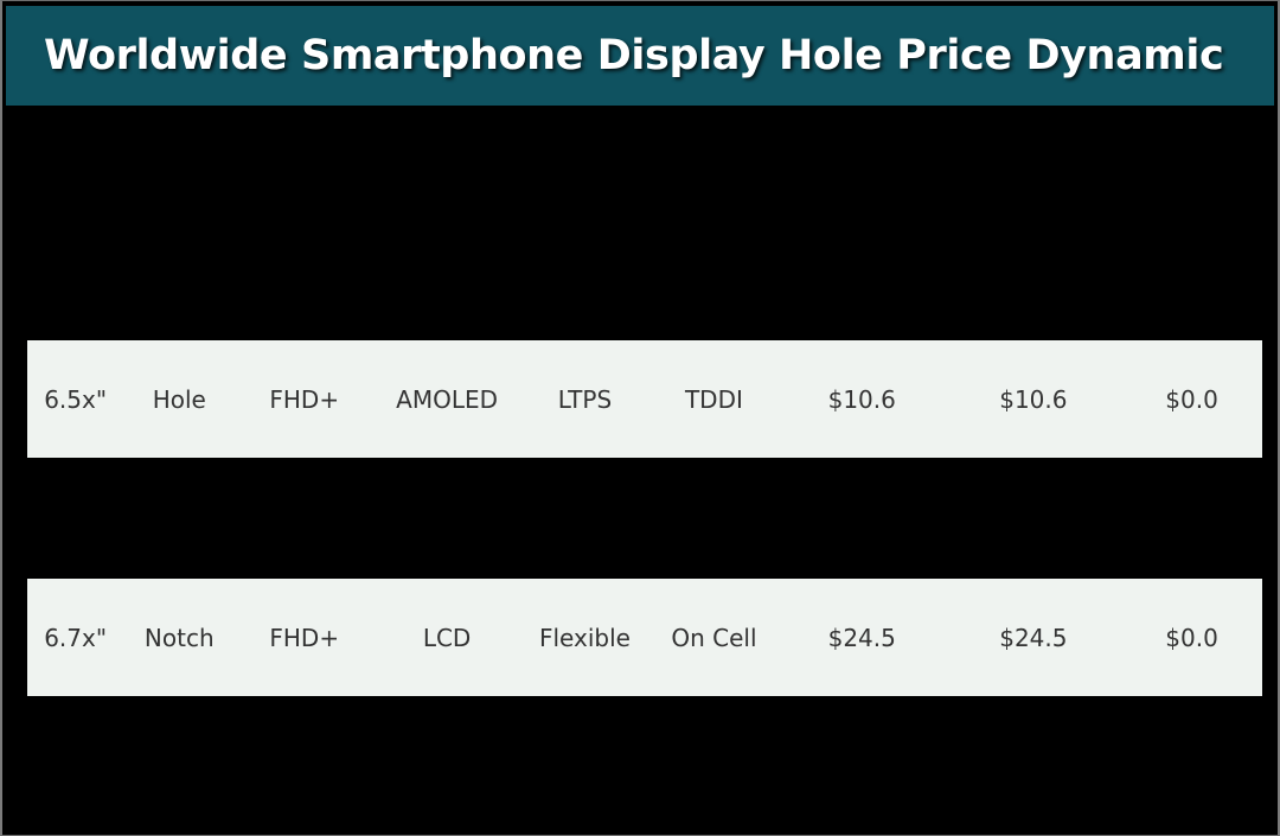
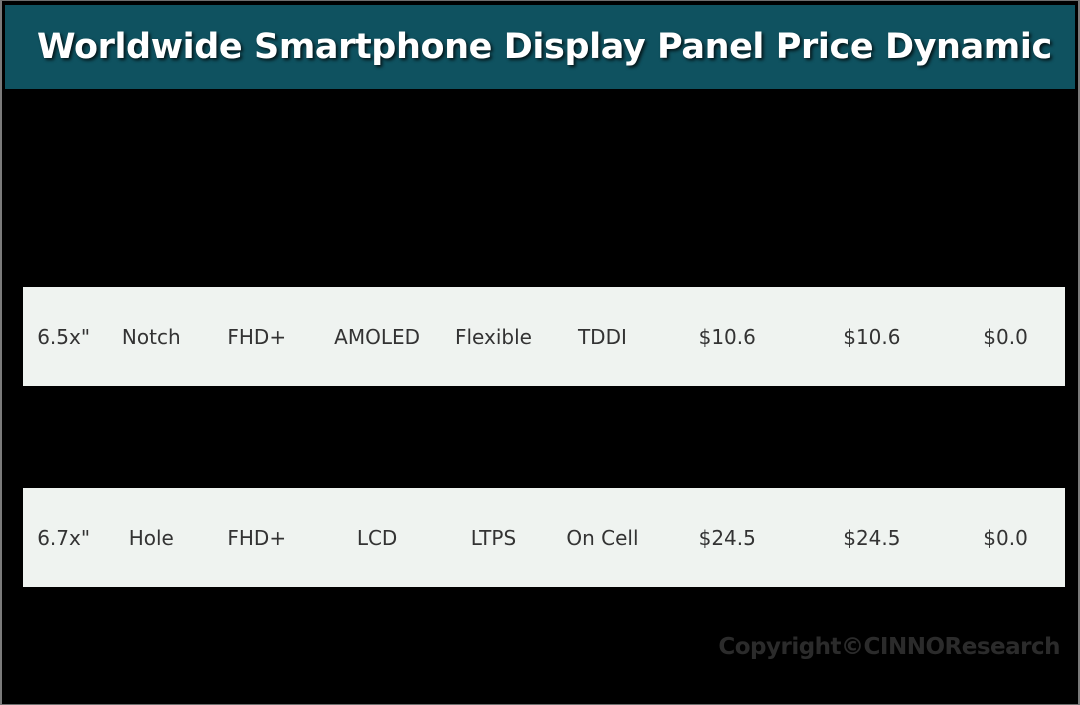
- Worldwide Smartphone Display Hole Price Dynamic
+ Worldwide Smartphone Display Panel Price Dynamic
  6.5x"
- Hole
+ Notch
  FHD+
  AMOLED
- LTPS
+ Flexible
  TDDI
  $10.6
  $10.6
  $0.0
  6.7x"
- Notch
+ Hole
  FHD+
  LCD
- Flexible
+ LTPS
  On Cell
  $24.5
  $24.5
  $0.0
+ Copyright©CINNOResearch
